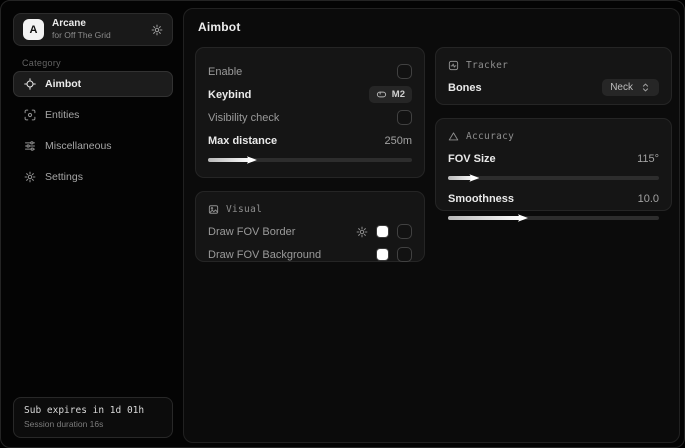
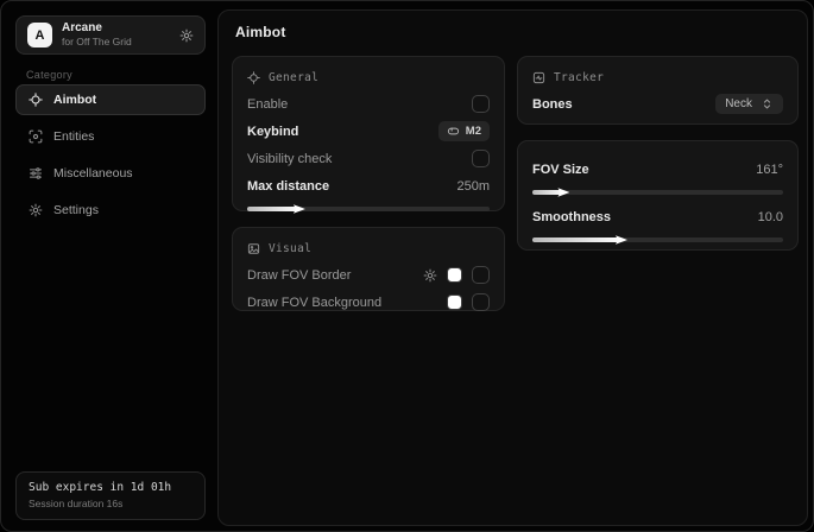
  A
  Arcane
  for Off The Grid
  Category
  Aimbot
  Entities
  Miscellaneous
  Settings
  Sub expires in 1d 01h
  Session duration 16s
  Aimbot
+ General
  Enable
  Keybind
  M2
  Visibility check
  Max distance
  250m
  Visual
  Draw FOV Border
  Draw FOV Background
  Tracker
  Bones
  Neck
- Accuracy
  FOV Size
- 115°
+ 161°
  Smoothness
  10.0
